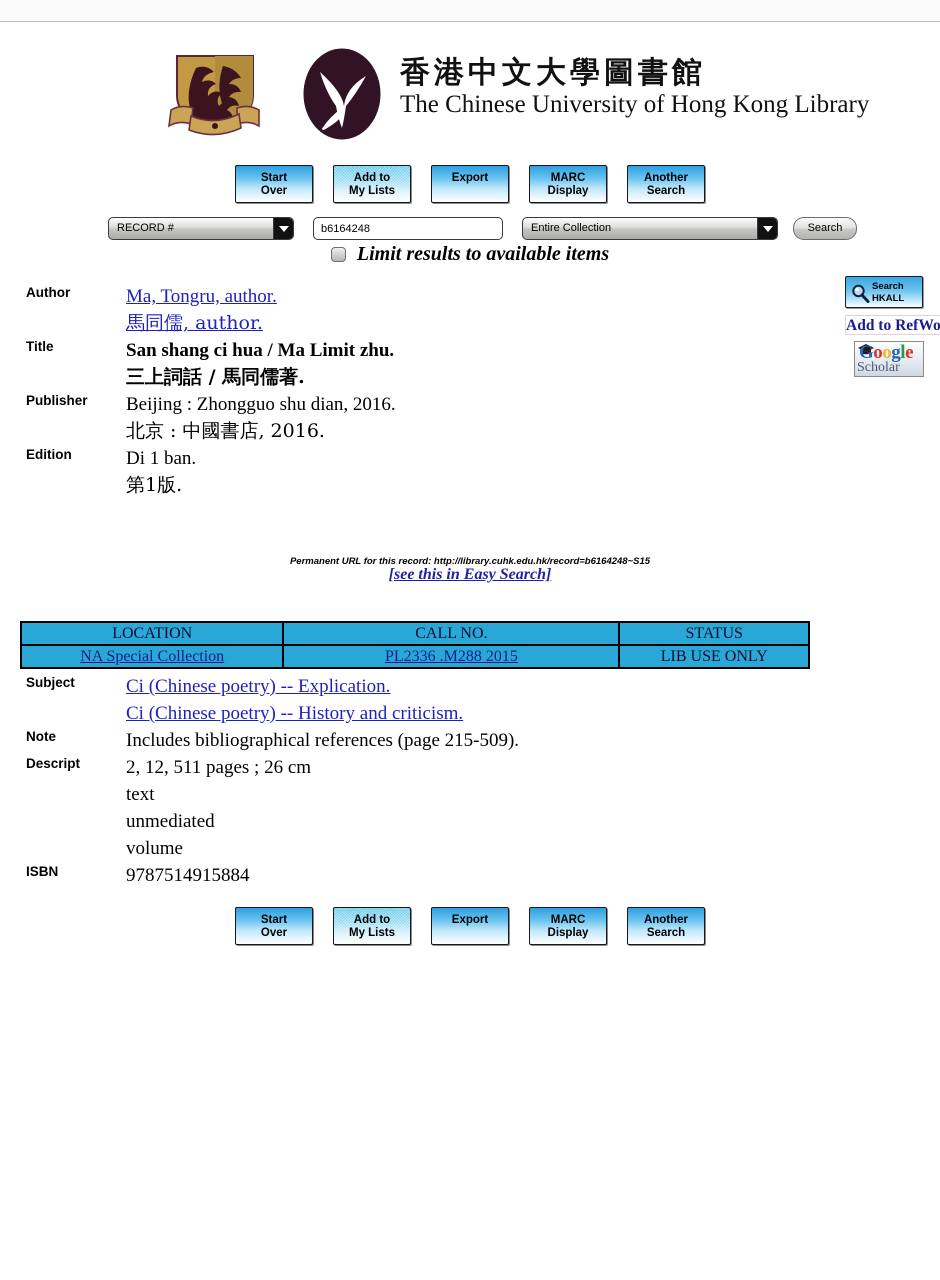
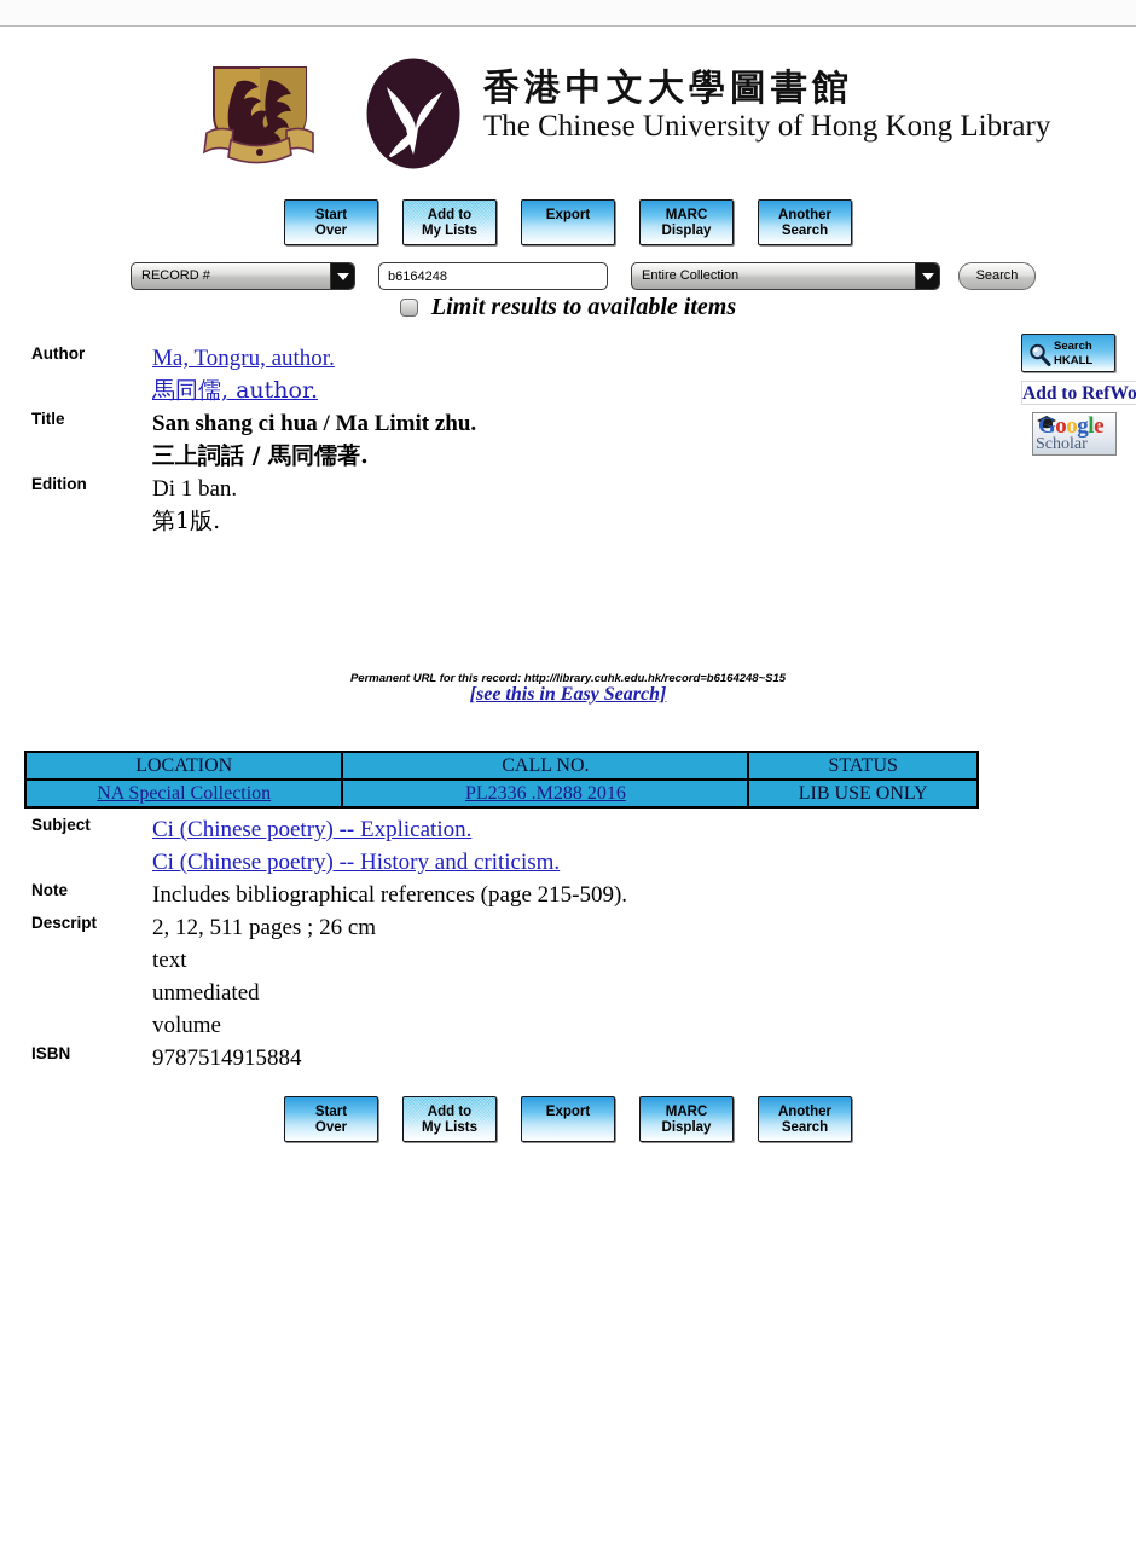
  香港中文大學圖書館
  The Chinese University of Hong Kong Library
  Start
  Over Add to
  My Lists Export MARC
  Display Another
  Search
  RECORD #
  b6164248
  Entire Collection
  Search
  Limit results to available items
  Author
  Ma, Tongru, author.
  馬同儒, author.
  Title
  San shang ci hua / Ma Limit zhu.
  三上詞話 / 馬同儒著.
- Publisher
- Beijing : Zhongguo shu dian, 2016.
- 北京 : 中國書店, 2016.
  Edition
  Di 1 ban.
  第1版.
  Search
  HKALL
  Add to RefWo
  Google
  Scholar
  Permanent URL for this record: http://library.cuhk.edu.hk/record=b6164248~S15
  [see this in Easy Search]
  LOCATION	CALL NO.	STATUS
- NA Special Collection	PL2336 .M288 2015	LIB USE ONLY
+ NA Special Collection	PL2336 .M288 2016	LIB USE ONLY
  Subject
  Ci (Chinese poetry) -- Explication.
  Ci (Chinese poetry) -- History and criticism.
  Note
  Includes bibliographical references (page 215-509).
  Descript
  2, 12, 511 pages ; 26 cm
  text
  unmediated
  volume
  ISBN
  9787514915884
  Start
  Over Add to
  My Lists Export MARC
  Display Another
  Search
